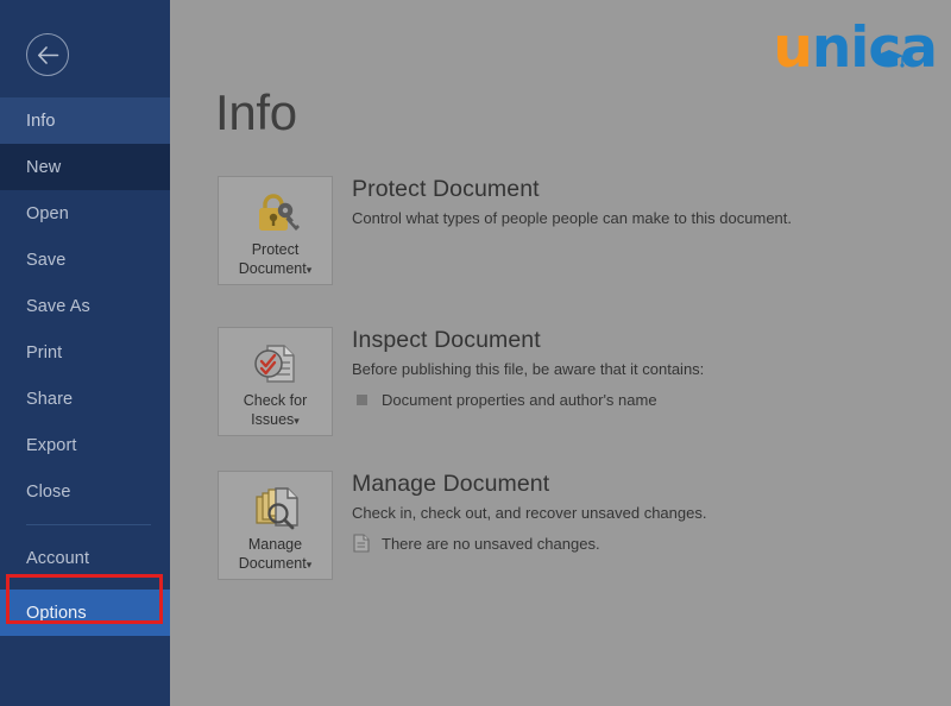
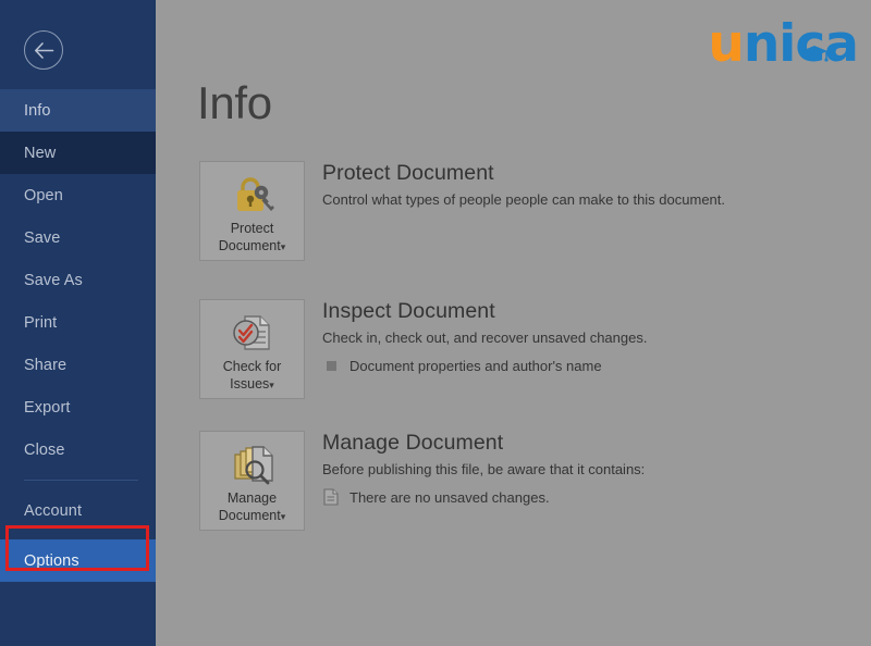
  Info
  New
  Open
  Save
  Save As
  Print
  Share
  Export
  Close
  Account
  Options
  Info
  Protect
  Document▾
  Protect Document
  Control what types of people people can make to this document.
  Check for
  Issues▾
  Inspect Document
- Before publishing this file, be aware that it contains:
+ Check in, check out, and recover unsaved changes.
  Document properties and author's name
  Manage
  Document▾
  Manage Document
- Check in, check out, and recover unsaved changes.
+ Before publishing this file, be aware that it contains:
  There are no unsaved changes.
  unica
